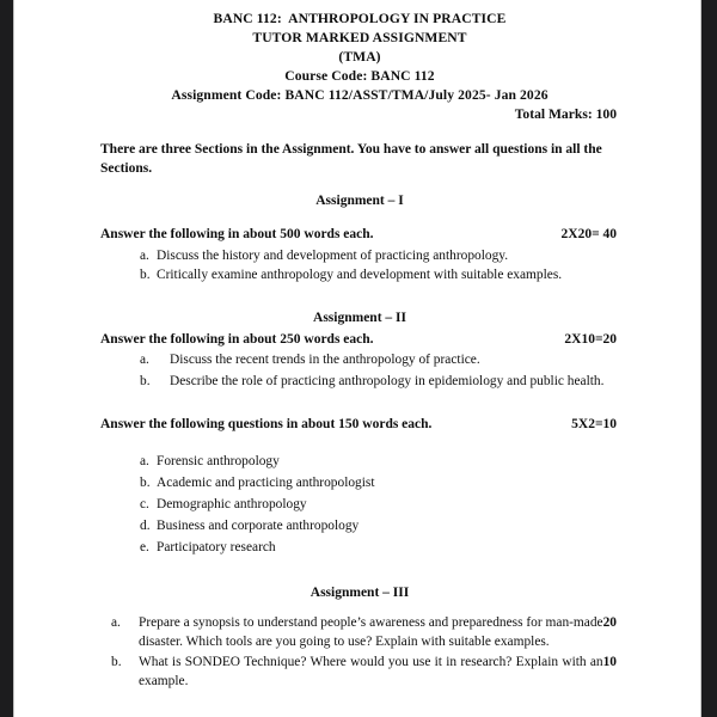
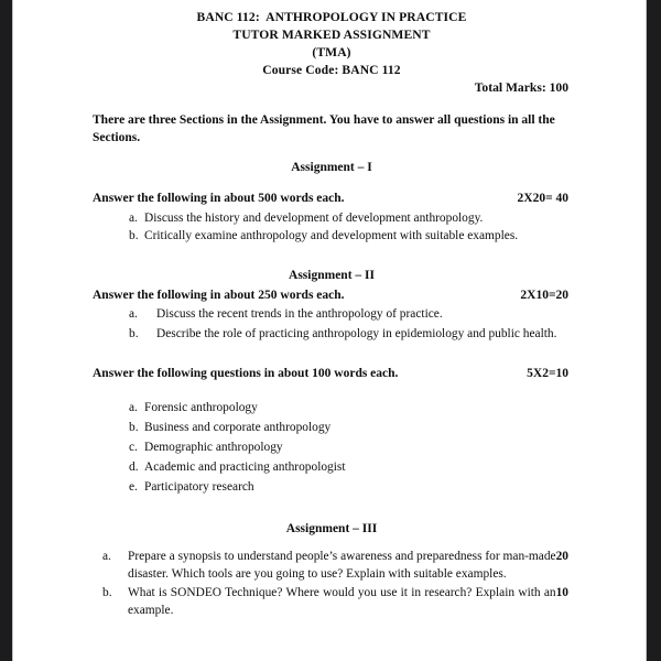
  BANC 112: ANTHROPOLOGY IN PRACTICE
  TUTOR MARKED ASSIGNMENT
  (TMA)
  Course Code: BANC 112
- Assignment Code: BANC 112/ASST/TMA/July 2025- Jan 2026
  Total Marks: 100
  There are three Sections in the Assignment. You have to answer all questions in all the Sections.
  Assignment – I
  Answer the following in about 500 words each.
  2X20= 40
  a.
- Discuss the history and development of practicing anthropology.
+ Discuss the history and development of development anthropology.
  b.
  Critically examine anthropology and development with suitable examples.
  Assignment – II
  Answer the following in about 250 words each.
  2X10=20
  a.
  Discuss the recent trends in the anthropology of practice.
  b.
  Describe the role of practicing anthropology in epidemiology and public health.
- Answer the following questions in about 150 words each.
+ Answer the following questions in about 100 words each.
  5X2=10
  a.
  Forensic anthropology
  b.
- Academic and practicing anthropologist
+ Business and corporate anthropology
  c.
  Demographic anthropology
  d.
- Business and corporate anthropology
+ Academic and practicing anthropologist
  e.
  Participatory research
  Assignment – III
  a.
  20
  Prepare a synopsis to understand people’s awareness and preparedness for man-made disaster. Which tools are you going to use? Explain with suitable examples.
  b.
  10
  What is SONDEO Technique? Where would you use it in research? Explain with an example.
